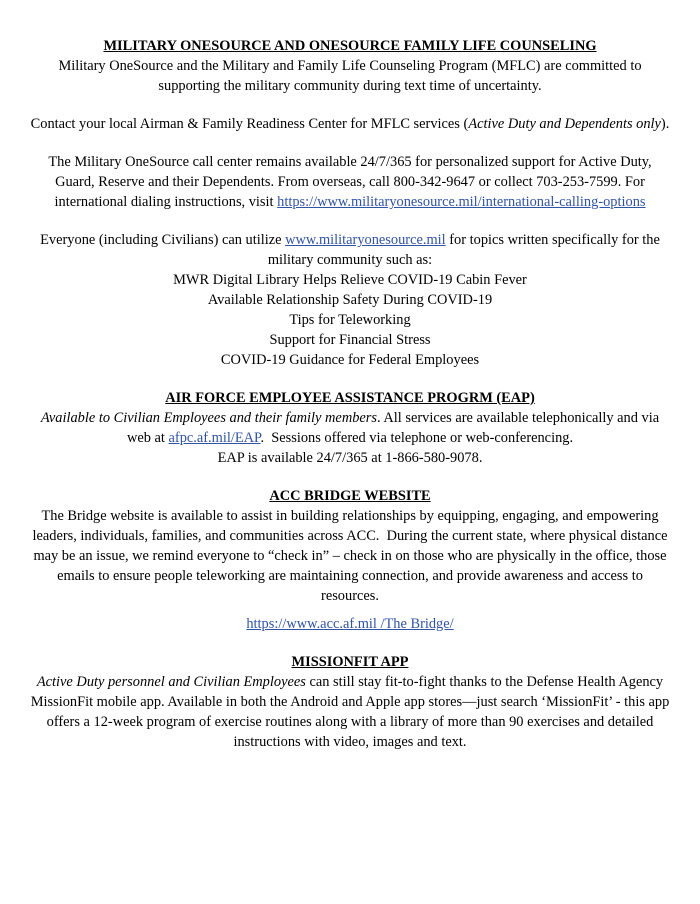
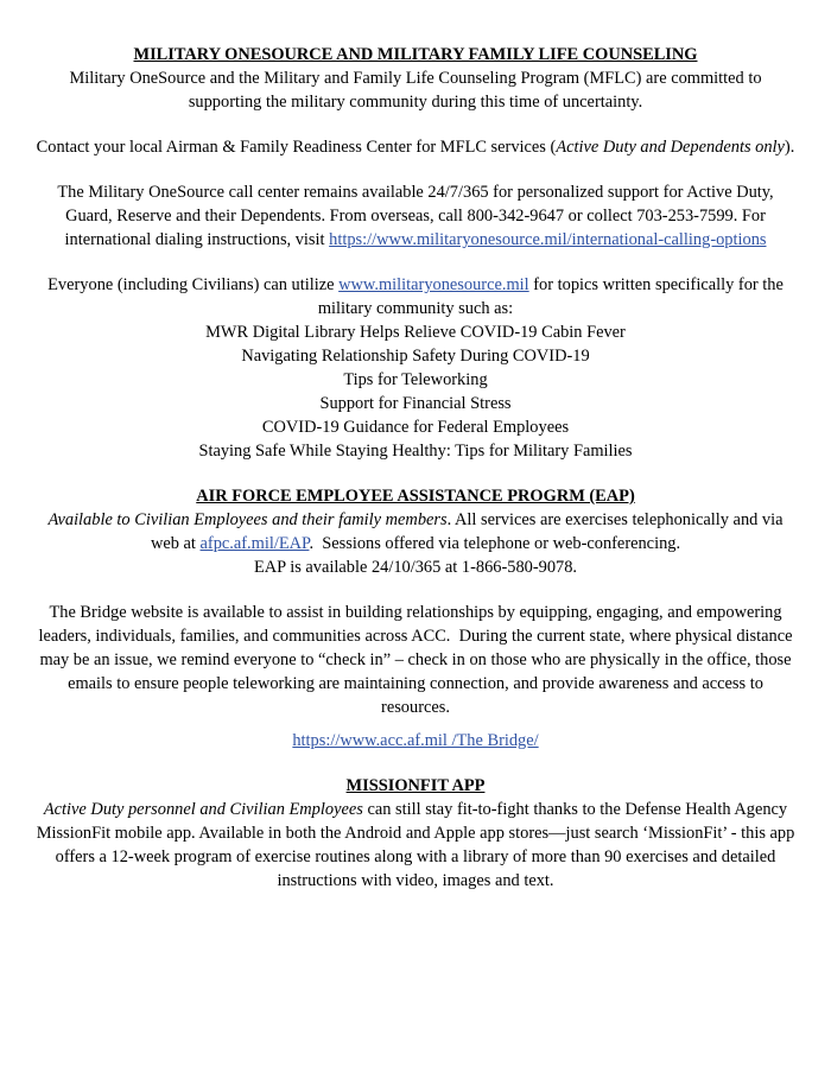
- MILITARY ONESOURCE AND ONESOURCE FAMILY LIFE COUNSELING
+ MILITARY ONESOURCE AND MILITARY FAMILY LIFE COUNSELING
- Military OneSource and the Military and Family Life Counseling Program (MFLC) are committed to supporting the military community during text time of uncertainty.
+ Military OneSource and the Military and Family Life Counseling Program (MFLC) are committed to supporting the military community during this time of uncertainty.
  Contact your local Airman & Family Readiness Center for MFLC services (Active Duty and Dependents only).
  The Military OneSource call center remains available 24/7/365 for personalized support for Active Duty, Guard, Reserve and their Dependents. From overseas, call 800-342-9647 or collect 703-253-7599. For international dialing instructions, visit https://www.militaryonesource.mil/international-calling-options
  Everyone (including Civilians) can utilize www.militaryonesource.mil for topics written specifically for the military community such as:
  MWR Digital Library Helps Relieve COVID-19 Cabin Fever
- Available Relationship Safety During COVID-19
+ Navigating Relationship Safety During COVID-19
  Tips for Teleworking
  Support for Financial Stress
  COVID-19 Guidance for Federal Employees
+ Staying Safe While Staying Healthy: Tips for Military Families
  AIR FORCE EMPLOYEE ASSISTANCE PROGRM (EAP)
- Available to Civilian Employees and their family members. All services are available telephonically and via web at afpc.af.mil/EAP. Sessions offered via telephone or web-conferencing.
+ Available to Civilian Employees and their family members. All services are exercises telephonically and via web at afpc.af.mil/EAP. Sessions offered via telephone or web-conferencing.
- EAP is available 24/7/365 at 1-866-580-9078.
+ EAP is available 24/10/365 at 1-866-580-9078.
- ACC BRIDGE WEBSITE
  The Bridge website is available to assist in building relationships by equipping, engaging, and empowering leaders, individuals, families, and communities across ACC. During the current state, where physical distance may be an issue, we remind everyone to “check in” – check in on those who are physically in the office, those emails to ensure people teleworking are maintaining connection, and provide awareness and access to resources.
  https://www.acc.af.mil /The Bridge/
  MISSIONFIT APP
  Active Duty personnel and Civilian Employees can still stay fit-to-fight thanks to the Defense Health Agency MissionFit mobile app. Available in both the Android and Apple app stores—just search ‘MissionFit’ - this app offers a 12-week program of exercise routines along with a library of more than 90 exercises and detailed instructions with video, images and text.
